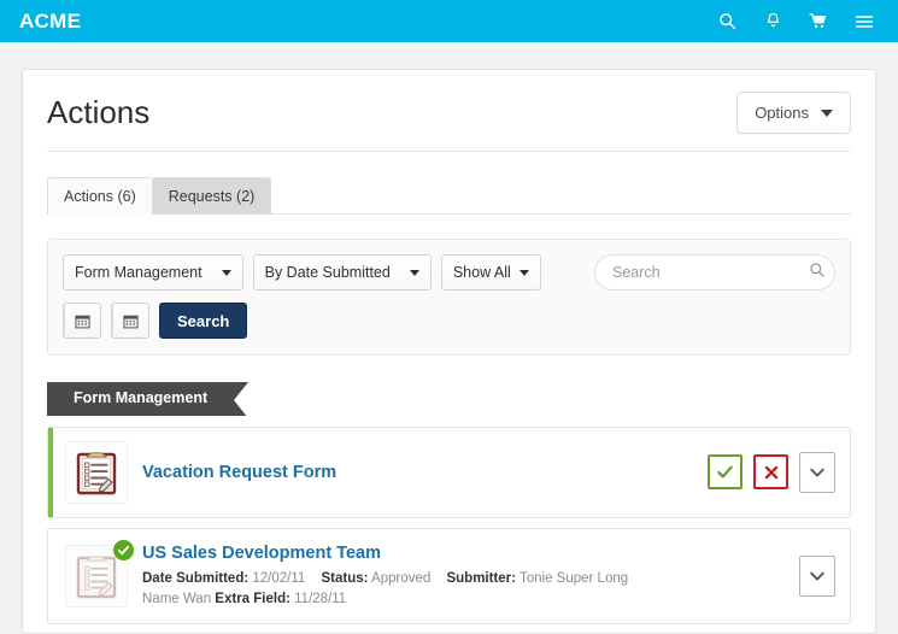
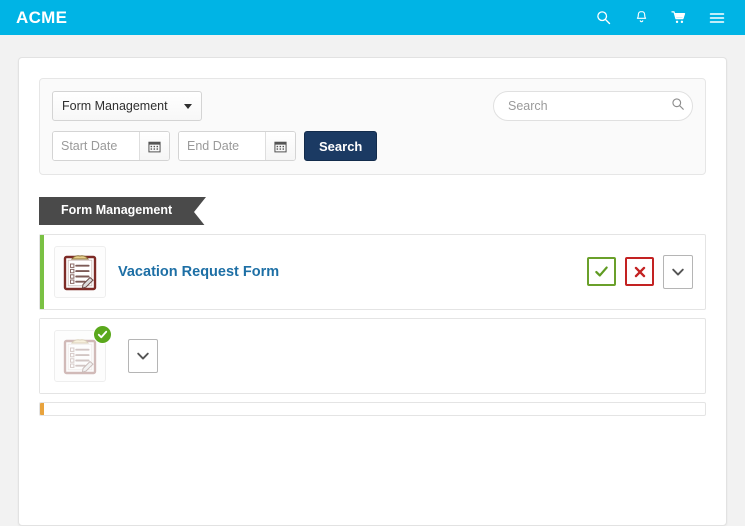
  ACME
- Actions
- Options
- Actions (6)
- Requests (2)
  Form Management
- By Date Submitted
- Show All
  Search
+ Start Date
+ End Date
  Search
  Form Management
  Vacation Request Form
- US Sales Development Team
- Date Submitted: 12/02/11 Status: Approved Submitter: Tonie Super Long
- Name Wan Extra Field: 11/28/11
